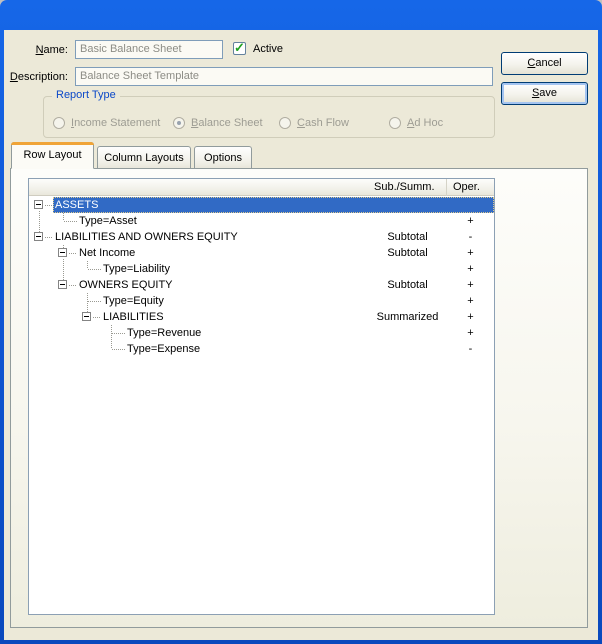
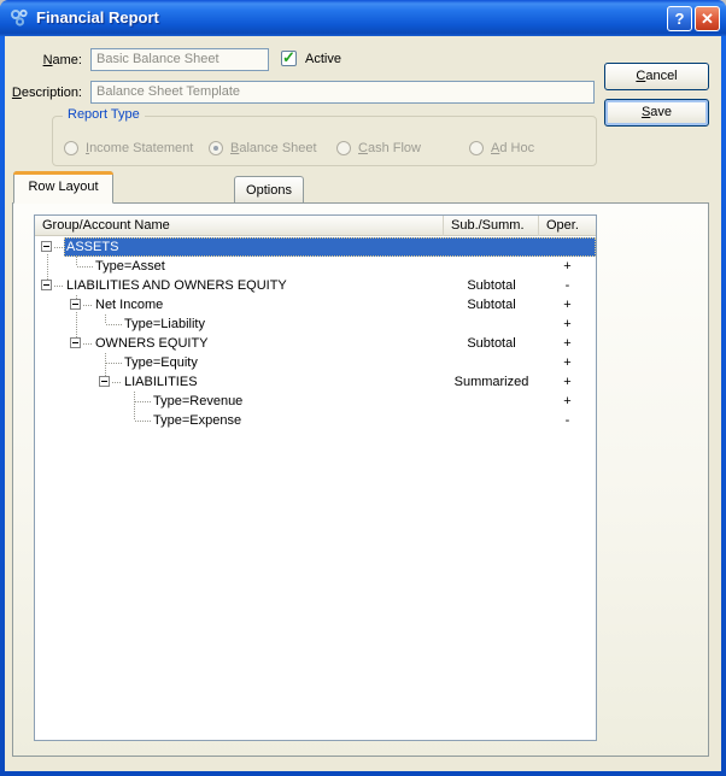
+ Financial Report
+ ?
+ ✕
  Name:
  Basic Balance Sheet
  ✓
  Active
  Description:
  Balance Sheet Template
  Report Type
  Income Statement
  Balance Sheet
  Cash Flow
  Ad Hoc
  Cancel
  Save
  Row Layout
- Column Layouts
  Options
+ Group/Account Name
  Sub./Summ.
  Oper.
  ASSETS
  +
  Type=Asset
  +
  LIABILITIES AND OWNERS EQUITY
  Subtotal
  -
  Net Income
  Subtotal
  +
  Type=Liability
  +
  OWNERS EQUITY
  Subtotal
  +
  Type=Equity
  +
  LIABILITIES
  Summarized
  +
  Type=Revenue
  +
  Type=Expense
  -
